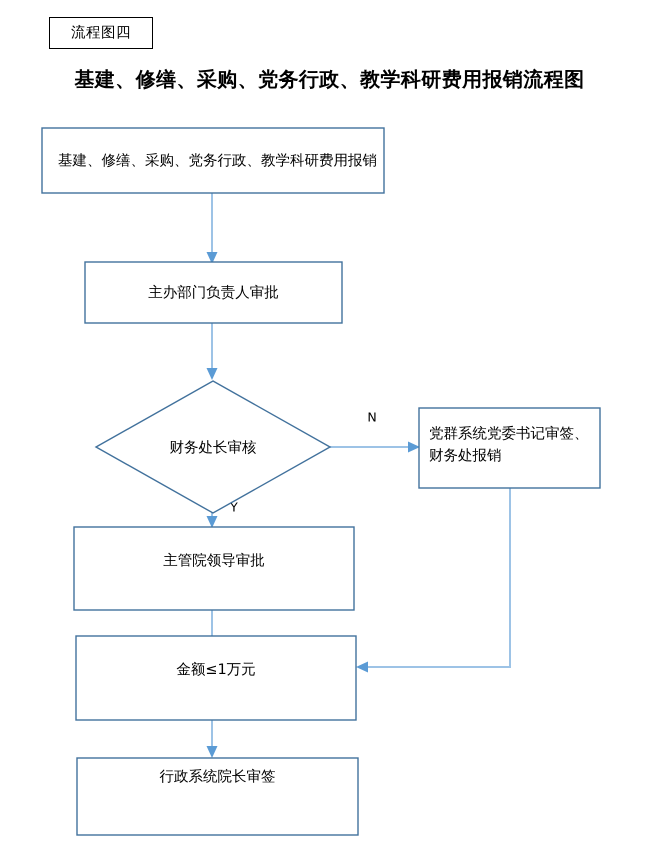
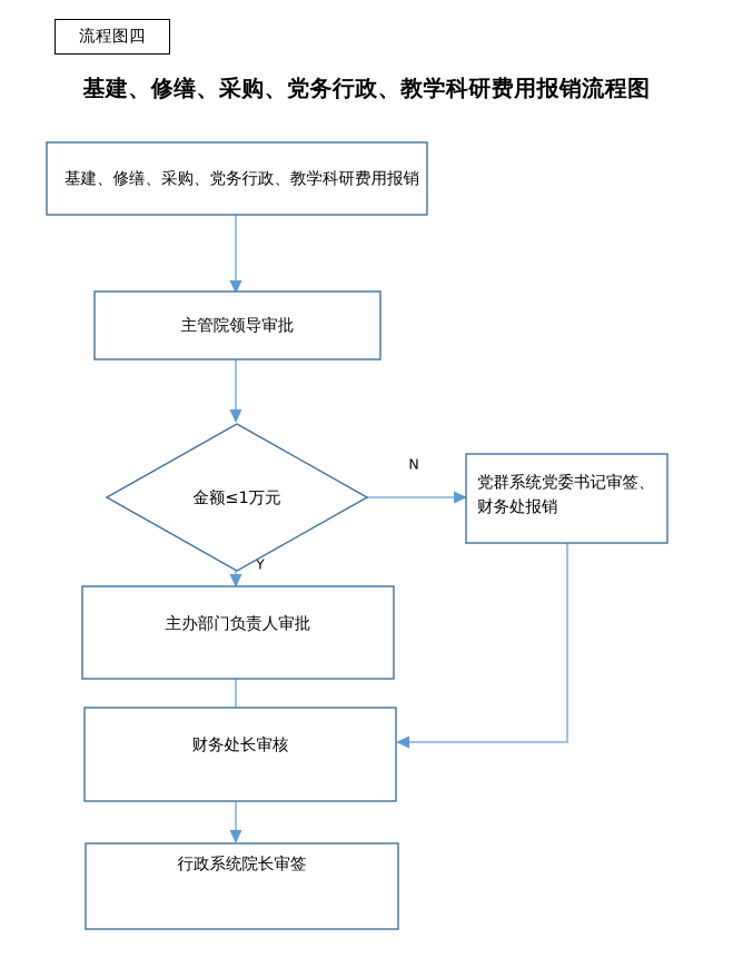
  流程图四
  基建、修缮、采购、党务行政、教学科研费用报销流程图
  N
  Y
  基建、修缮、采购、党务行政、教学科研费用报销
- 主办部门负责人审批
+ 主管院领导审批
- 财务处长审核
+ 金额≤1万元
  党群系统党委书记审签、
  财务处报销
- 主管院领导审批
+ 主办部门负责人审批
- 金额≤1万元
+ 财务处长审核
  行政系统院长审签
